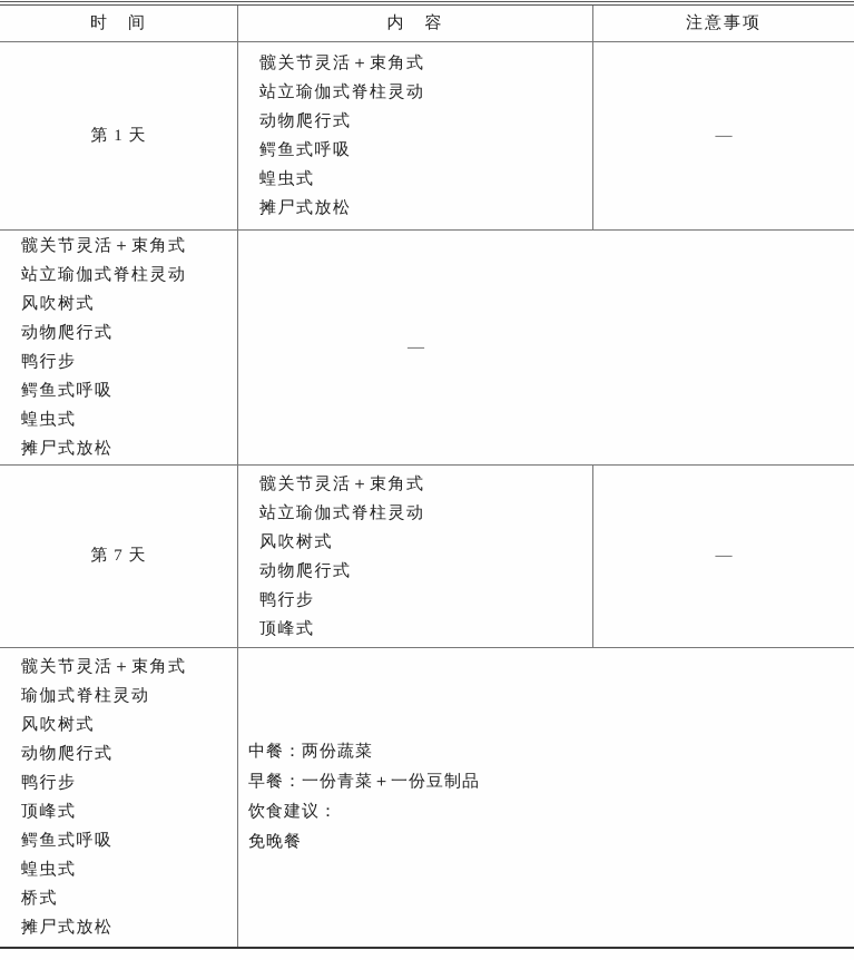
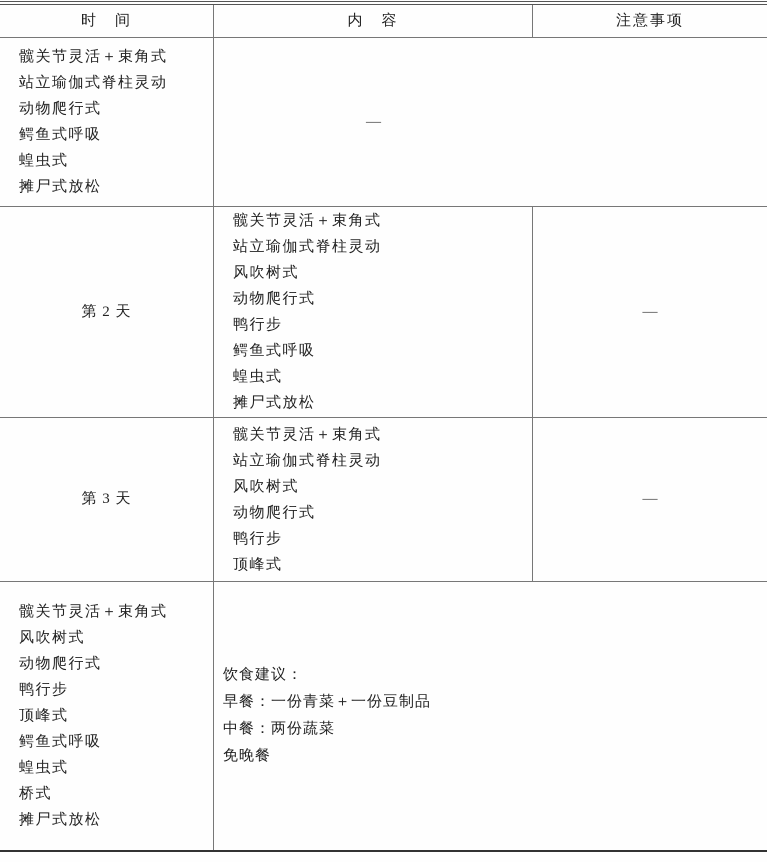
  时 间
  内 容
  注意事项
- 第 1 天
  髋关节灵活＋束角式
  站立瑜伽式脊柱灵动
  动物爬行式
  鳄鱼式呼吸
  蝗虫式
  摊尸式放松
  —
+ 第 2 天
  髋关节灵活＋束角式
  站立瑜伽式脊柱灵动
  风吹树式
  动物爬行式
  鸭行步
  鳄鱼式呼吸
  蝗虫式
  摊尸式放松
  —
- 第 7 天
+ 第 3 天
  髋关节灵活＋束角式
  站立瑜伽式脊柱灵动
  风吹树式
  动物爬行式
  鸭行步
  顶峰式
  —
  髋关节灵活＋束角式
- 瑜伽式脊柱灵动
  风吹树式
  动物爬行式
  鸭行步
  顶峰式
  鳄鱼式呼吸
  蝗虫式
  桥式
  摊尸式放松
- 中餐：两份蔬菜
+ 饮食建议：
  早餐：一份青菜＋一份豆制品
- 饮食建议：
+ 中餐：两份蔬菜
  免晚餐
